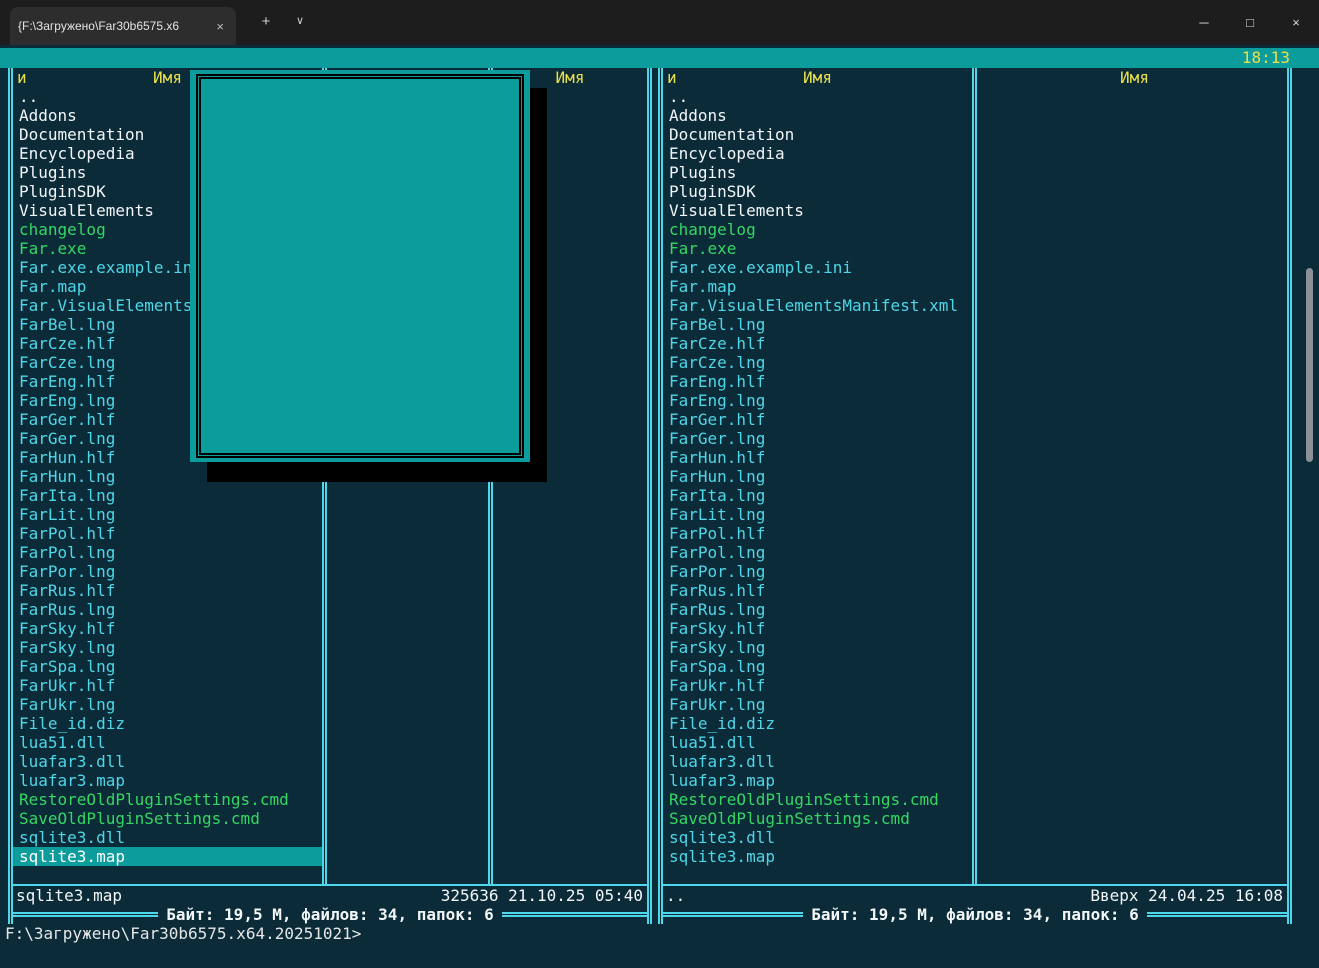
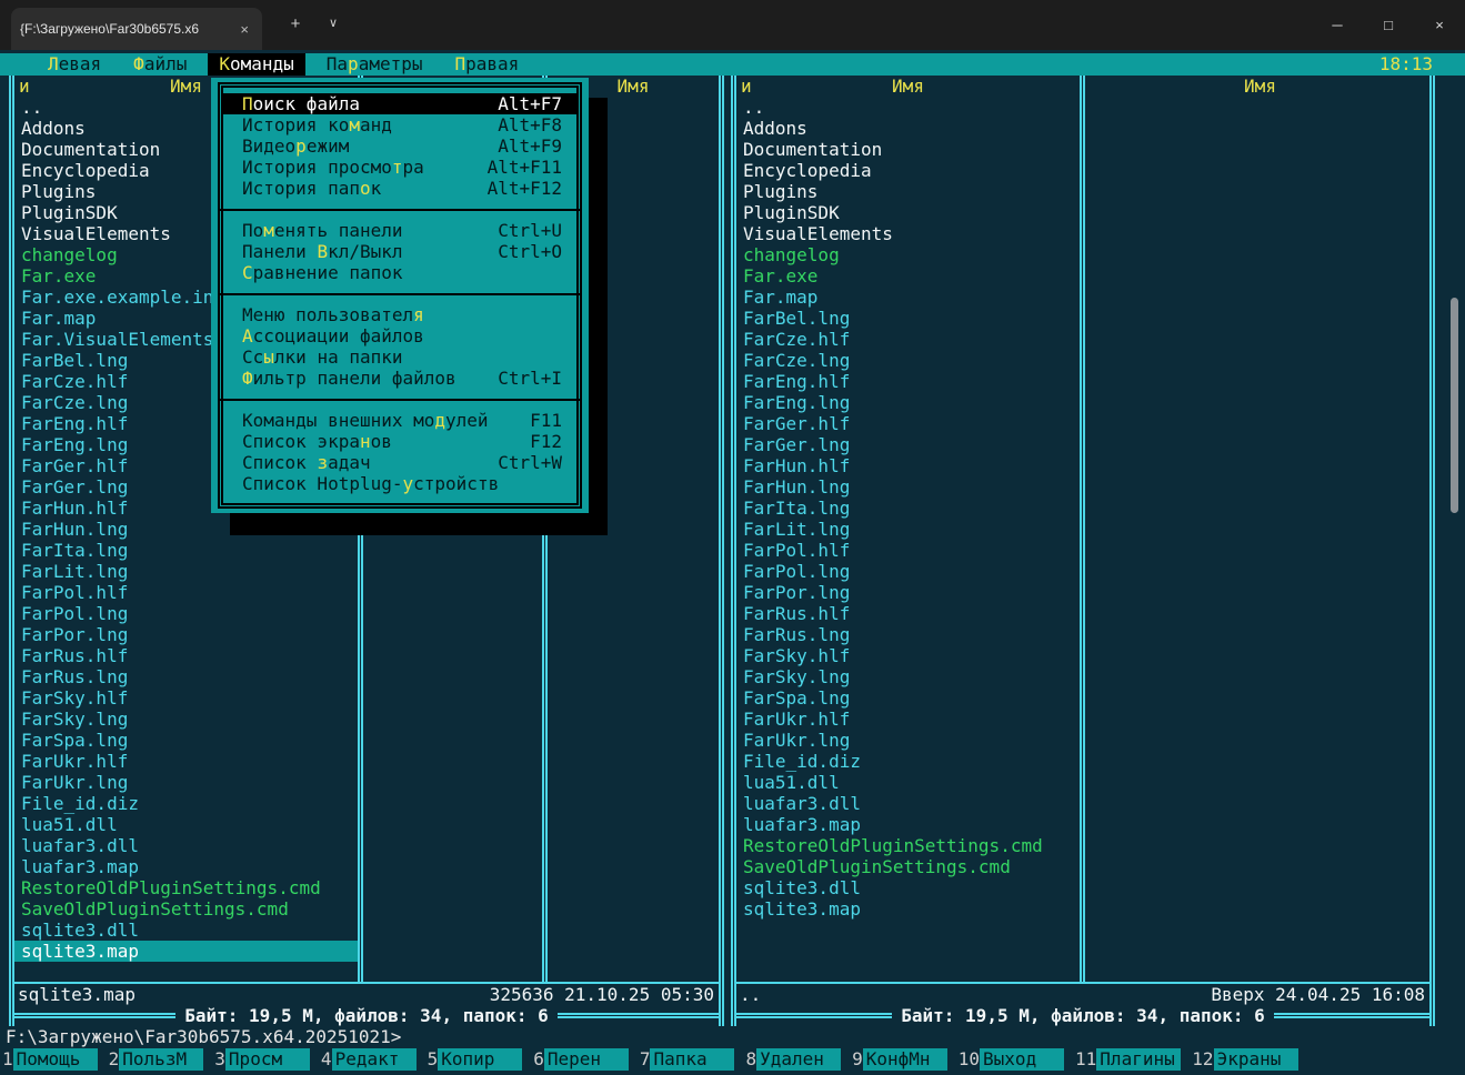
  {F:\Загружено\Far30b6575.x6
  ×
  +
  ∨
  ─
  □
  ×
+ Левая
+ Файлы
+ Команды
+ Параметры
+ Правая
  18:13
  Имя
  Имя
  и
  ..
  Addons
  Documentation
  Encyclopedia
  Plugins
  PluginSDK
  VisualElements
  changelog
  Far.exe
  Far.exe.example.in
  Far.map
  FarBel.lng
  FarCze.hlf
  FarCze.lng
  FarEng.hlf
  FarEng.lng
  FarGer.hlf
  FarGer.lng
  FarHun.hlf
  FarHun.lng
  FarIta.lng
  FarLit.lng
  FarPol.hlf
  FarPol.lng
  FarPor.lng
  FarRus.hlf
  FarRus.lng
  FarSky.hlf
  FarSky.lng
  FarSpa.lng
  FarUkr.hlf
  FarUkr.lng
  File_id.diz
  lua51.dll
  luafar3.dll
  luafar3.map
  RestoreOldPluginSettings.cmd
  SaveOldPluginSettings.cmd
  sqlite3.dll
  sqlite3.map
  sqlite3.map
- 325636 21.10.25 05:40
+ 325636 21.10.25 05:30
  Байт: 19,5 М, файлов: 34, папок: 6
  Имя
  Имя
  и
  ..
  Addons
  Documentation
  Encyclopedia
  Plugins
  PluginSDK
  VisualElements
  changelog
  Far.exe
- Far.exe.example.ini
  Far.map
- Far.VisualElementsManifest.xml
  FarBel.lng
  FarCze.hlf
  FarCze.lng
  FarEng.hlf
  FarEng.lng
  FarGer.hlf
  FarGer.lng
  FarHun.hlf
  FarHun.lng
  FarIta.lng
  FarLit.lng
  FarPol.hlf
  FarPol.lng
  FarPor.lng
  FarRus.hlf
  FarRus.lng
  FarSky.hlf
  FarSky.lng
  FarSpa.lng
  FarUkr.hlf
  FarUkr.lng
  File_id.diz
  lua51.dll
  luafar3.dll
  luafar3.map
  RestoreOldPluginSettings.cmd
  SaveOldPluginSettings.cmd
  sqlite3.dll
  sqlite3.map
  ..
  Вверх 24.04.25 16:08
  Байт: 19,5 М, файлов: 34, папок: 6
+ Поиск файла
+ Alt+F7
+ История команд
+ Alt+F8
+ Видеорежим
+ Alt+F9
+ История просмотра
+ Alt+F11
+ История папок
+ Alt+F12
+ Поменять панели
+ Ctrl+U
+ Панели Вкл/Выкл
+ Ctrl+O
+ Сравнение папок
+ Меню пользователя
+ Ассоциации файлов
+ Ссылки на папки
+ Фильтр панели файлов
+ Ctrl+I
+ Команды внешних модулей
+ F11
+ Список экранов
+ F12
+ Список задач
+ Ctrl+W
+ Список Hotplug-устройств
  F:\Загружено\Far30b6575.x64.20251021>
+ 1
+ Помощь
+ 2
+ ПользМ
+ 3
+ Просм
+ 4
+ Редакт
+ 5
+ Копир
+ 6
+ Перен
+ 7
+ Папка
+ 8
+ Удален
+ 9
+ КонфМн
+ 10
+ Выход
+ 11
+ Плагины
+ 12
+ Экраны
